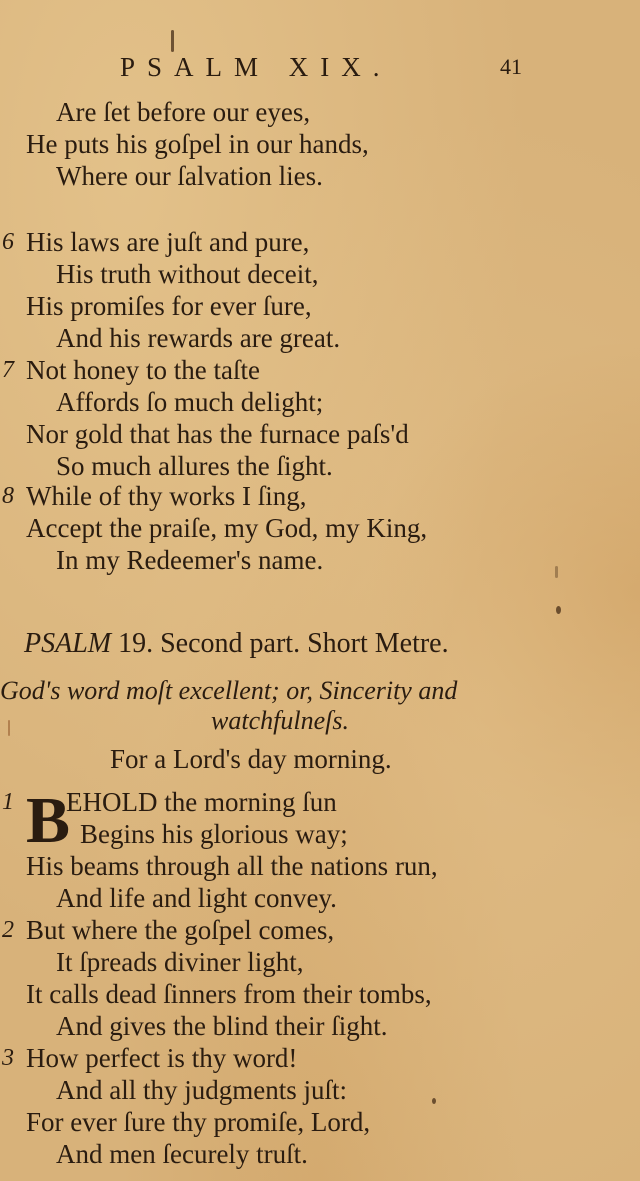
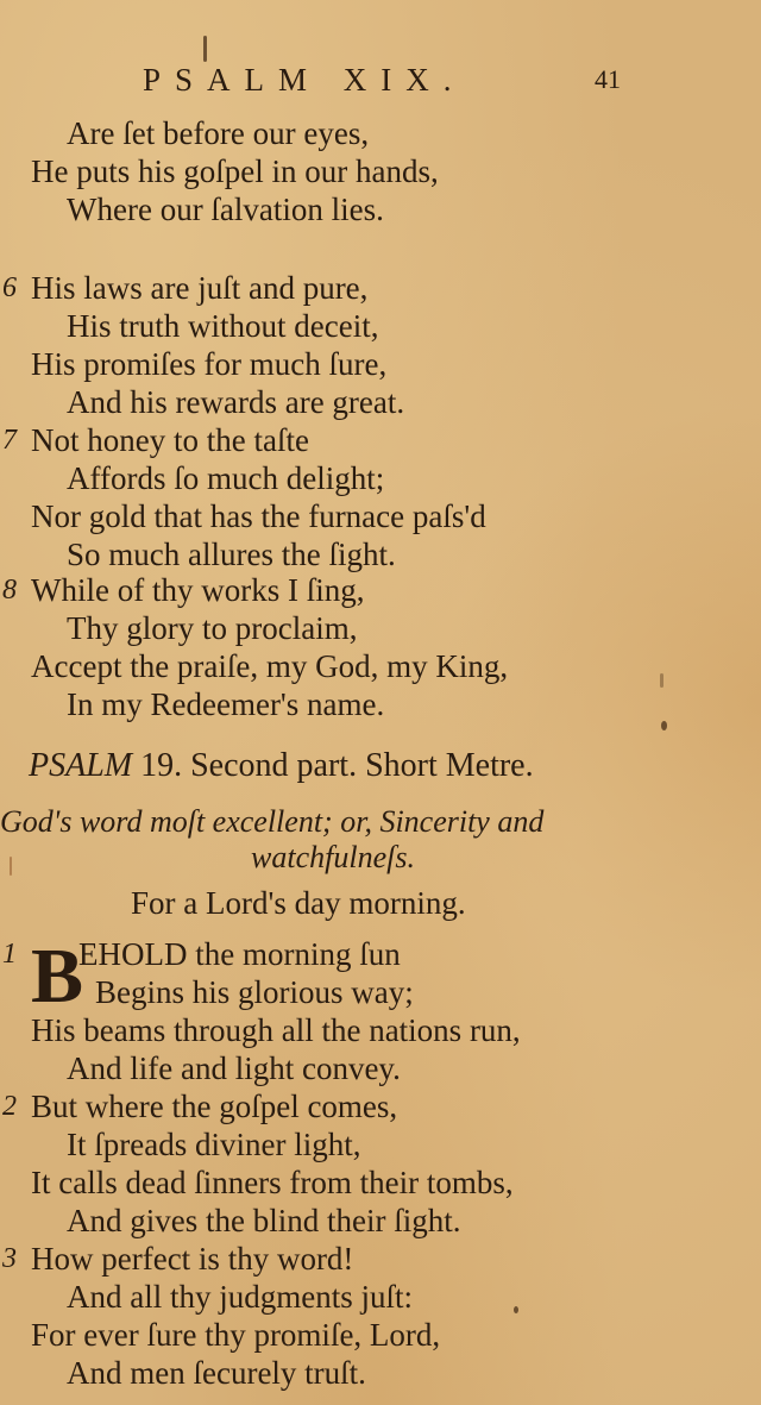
  PSALM XIX.
  41
  Are ſet before our eyes,
  He puts his goſpel in our hands,
  Where our ſalvation lies.
  6
  His laws are juſt and pure,
  His truth without deceit,
- His promiſes for ever ſure,
+ His promiſes for much ſure,
  And his rewards are great.
  7
  Not honey to the taſte
  Affords ſo much delight;
  Nor gold that has the furnace paſs'd
  So much allures the ſight.
  8
  While of thy works I ſing,
+ Thy glory to proclaim,
  Accept the praiſe, my God, my King,
  In my Redeemer's name.
  PSALM 19. Second part. Short Metre.
  God's word moſt excellent; or, Sincerity and
  watchfulneſs.
  For a Lord's day morning.
  B
  1
  EHOLD the morning ſun
  Begins his glorious way;
  His beams through all the nations run,
  And life and light convey.
  2
  But where the goſpel comes,
  It ſpreads diviner light,
  It calls dead ſinners from their tombs,
  And gives the blind their ſight.
  3
  How perfect is thy word!
  And all thy judgments juſt:
  For ever ſure thy promiſe, Lord,
  And men ſecurely truſt.
